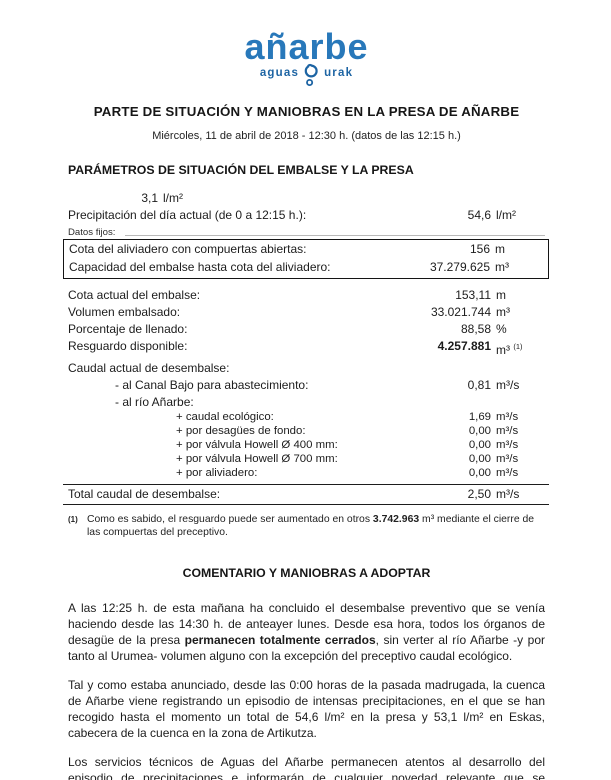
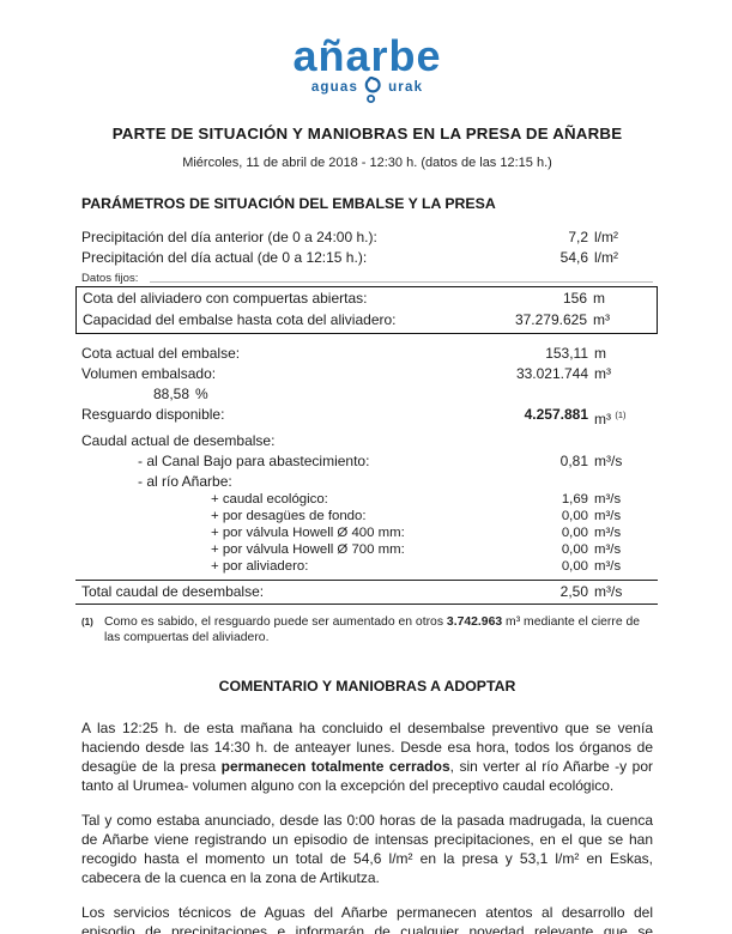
  añarbe
  aguas
  urak
  PARTE DE SITUACIÓN Y MANIOBRAS EN LA PRESA DE AÑARBE
  Miércoles, 11 de abril de 2018 - 12:30 h. (datos de las 12:15 h.)
  PARÁMETROS DE SITUACIÓN DEL EMBALSE Y LA PRESA
+ Precipitación del día anterior (de 0 a 24:00 h.):
- 3,1
+ 7,2
  l/m²
  Precipitación del día actual (de 0 a 12:15 h.):
  54,6
  l/m²
  Datos fijos:
  Cota del aliviadero con compuertas abiertas:
  156
  m
  Capacidad del embalse hasta cota del aliviadero:
  37.279.625
  m³
  Cota actual del embalse:
  153,11
  m
  Volumen embalsado:
  33.021.744
  m³
- Porcentaje de llenado:
  88,58
  %
  Resguardo disponible:
  4.257.881
  m³ (1)
  Caudal actual de desembalse:
  - al Canal Bajo para abastecimiento:
  0,81
  m³/s
  - al río Añarbe:
  + caudal ecológico:
  1,69
  m³/s
  + por desagües de fondo:
  0,00
  m³/s
  + por válvula Howell Ø 400 mm:
  0,00
  m³/s
  + por válvula Howell Ø 700 mm:
  0,00
  m³/s
  + por aliviadero:
  0,00
  m³/s
  Total caudal de desembalse:
  2,50
  m³/s
  (1)
- Como es sabido, el resguardo puede ser aumentado en otros 3.742.963 m³ mediante el cierre de las compuertas del preceptivo.
+ Como es sabido, el resguardo puede ser aumentado en otros 3.742.963 m³ mediante el cierre de las compuertas del aliviadero.
  COMENTARIO Y MANIOBRAS A ADOPTAR
  A las 12:25 h. de esta mañana ha concluido el desembalse preventivo que se venía haciendo desde las 14:30 h. de anteayer lunes. Desde esa hora, todos los órganos de desagüe de la presa permanecen totalmente cerrados, sin verter al río Añarbe -y por tanto al Urumea- volumen alguno con la excepción del preceptivo caudal ecológico.
  Tal y como estaba anunciado, desde las 0:00 horas de la pasada madrugada, la cuenca de Añarbe viene registrando un episodio de intensas precipitaciones, en el que se han recogido hasta el momento un total de 54,6 l/m² en la presa y 53,1 l/m² en Eskas, cabecera de la cuenca en la zona de Artikutza.
  Los servicios técnicos de Aguas del Añarbe permanecen atentos al desarrollo del episodio de precipitaciones e informarán de cualquier novedad relevante que se
